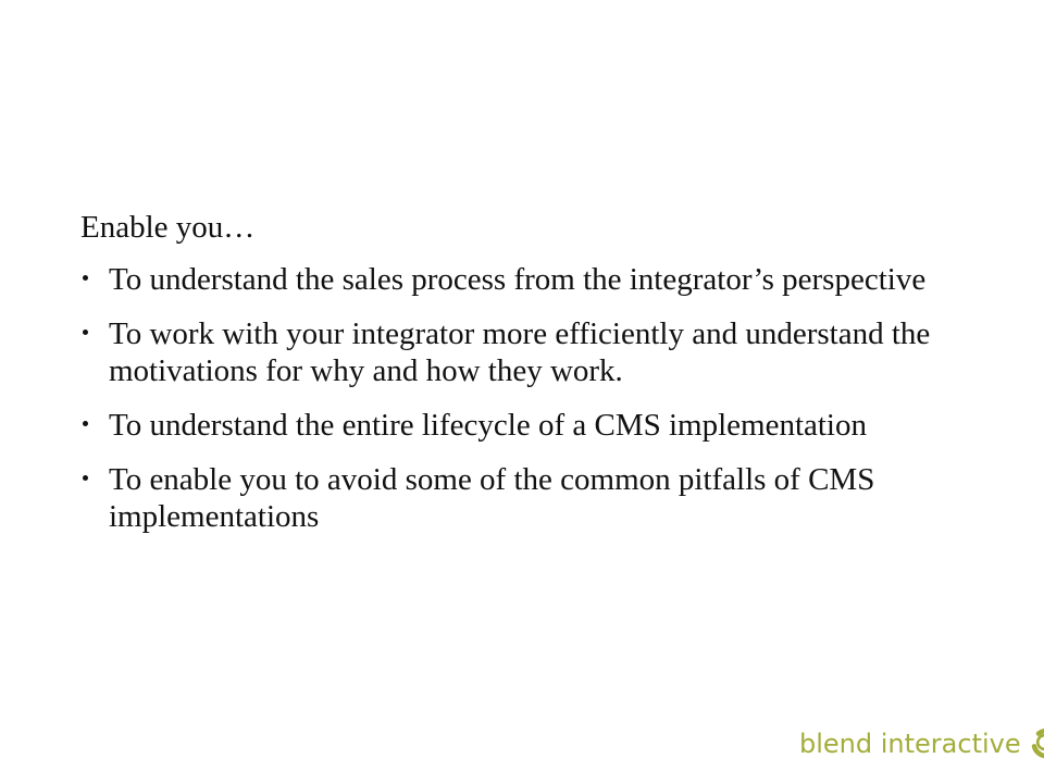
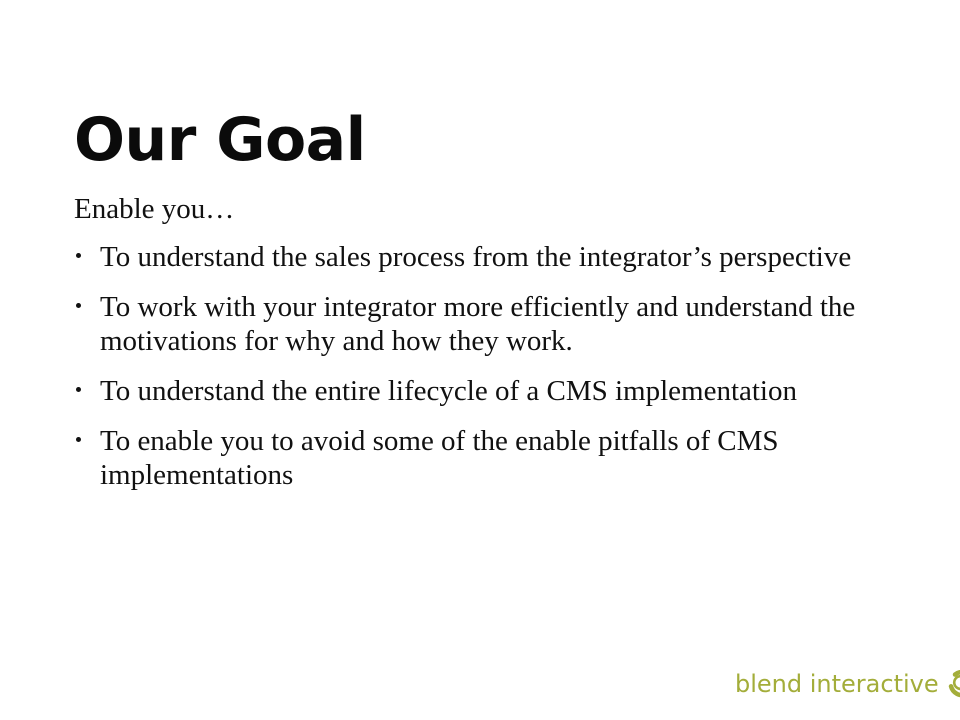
+ Our Goal
  Enable you…
  To understand the sales process from the integrator’s perspective
  To work with your integrator more efficiently and understand the motivations for why and how they work.
  To understand the entire lifecycle of a CMS implementation
- To enable you to avoid some of the common pitfalls of CMS implementations
+ To enable you to avoid some of the enable pitfalls of CMS implementations
  blend interactive
